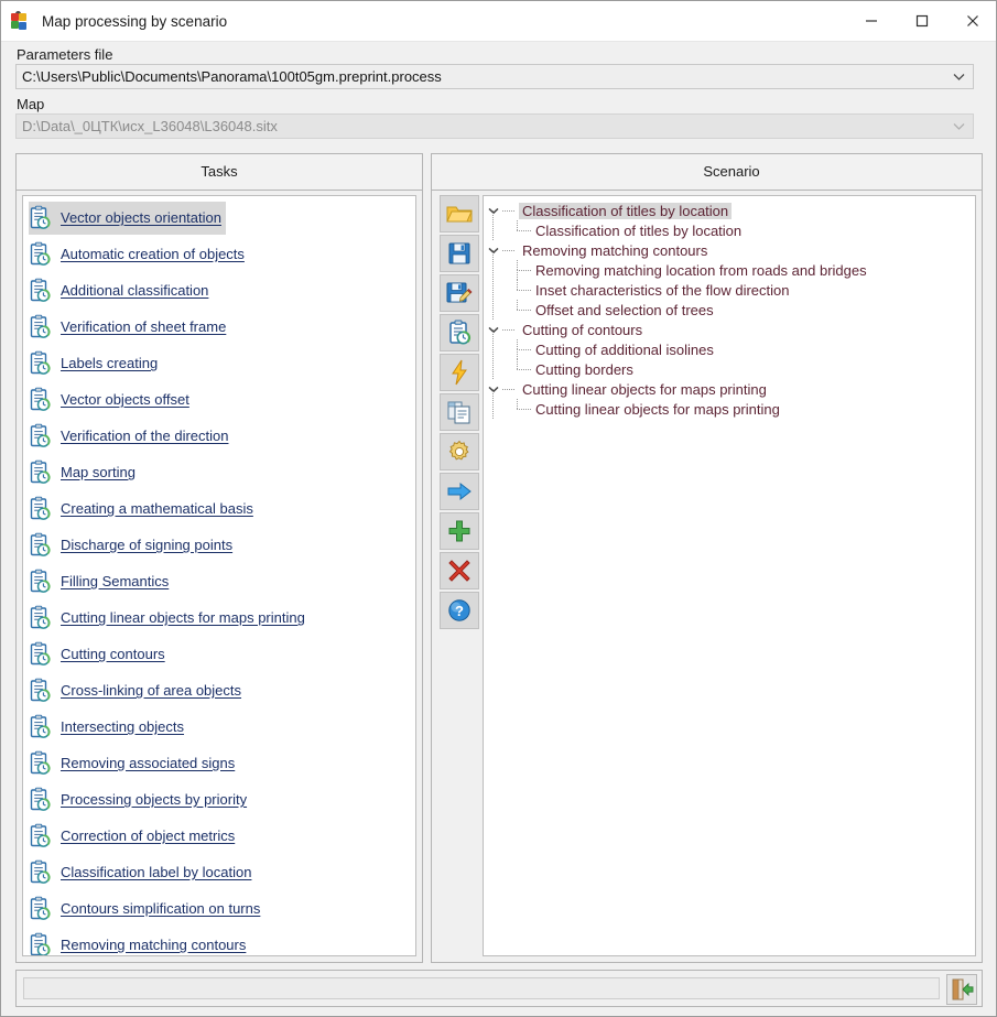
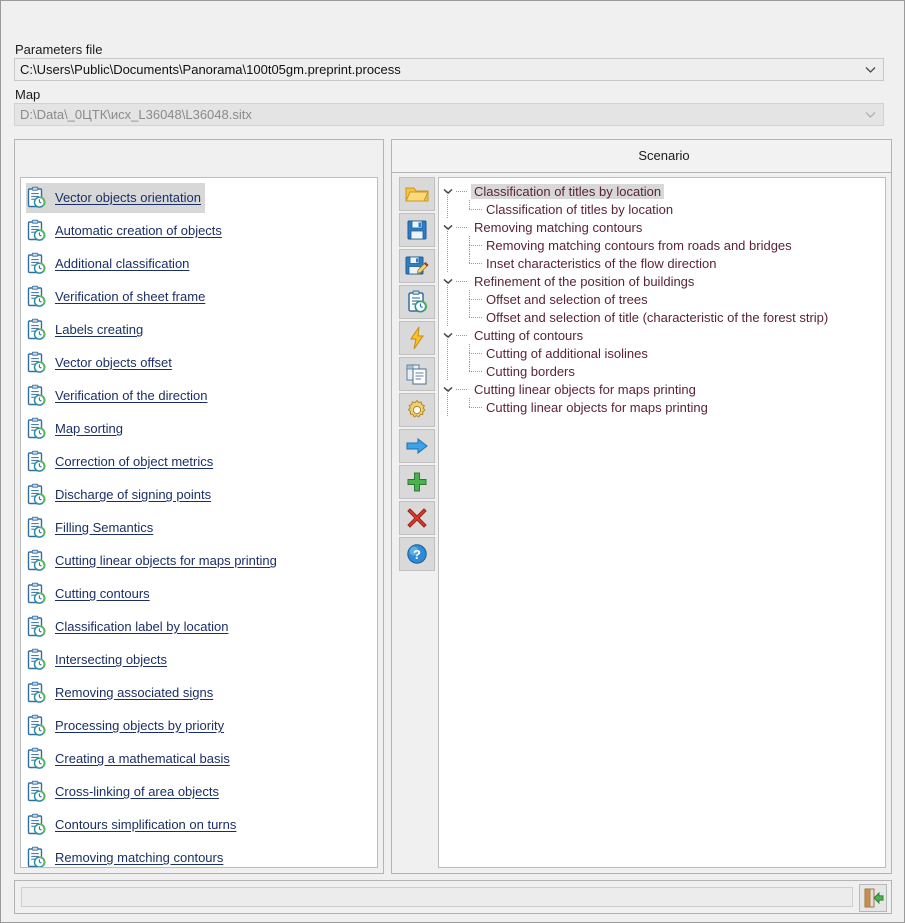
- Map processing by scenario
  Parameters file
  C:\Users\Public\Documents\Panorama\100t05gm.preprint.process
  Map
  D:\Data\_0ЦТК\исх_L36048\L36048.sitx
- Tasks
  Vector objects orientation
  Automatic creation of objects
  Additional classification
  Verification of sheet frame
  Labels creating
  Vector objects offset
  Verification of the direction
  Map sorting
- Creating a mathematical basis
+ Correction of object metrics
  Discharge of signing points
  Filling Semantics
  Cutting linear objects for maps printing
  Cutting contours
- Cross-linking of area objects
+ Classification label by location
  Intersecting objects
  Removing associated signs
  Processing objects by priority
- Correction of object metrics
+ Creating a mathematical basis
- Classification label by location
+ Cross-linking of area objects
  Contours simplification on turns
  Removing matching contours
  Scenario
  Classification of titles by location
  Classification of titles by location
  Removing matching contours
- Removing matching location from roads and bridges
+ Removing matching contours from roads and bridges
  Inset characteristics of the flow direction
+ Refinement of the position of buildings
  Offset and selection of trees
+ Offset and selection of title (characteristic of the forest strip)
  Cutting of contours
  Cutting of additional isolines
  Cutting borders
  Cutting linear objects for maps printing
  Cutting linear objects for maps printing
  ?
